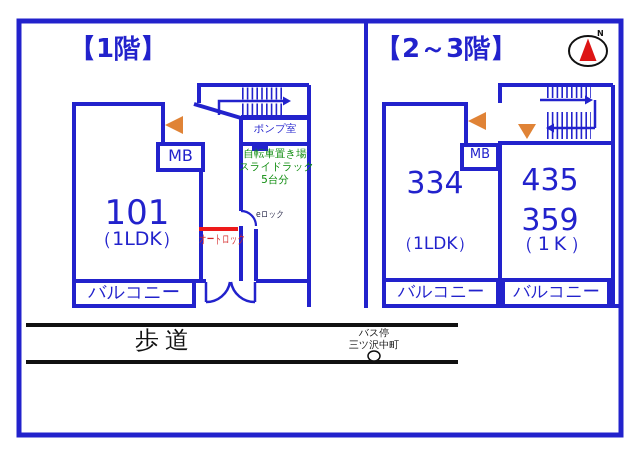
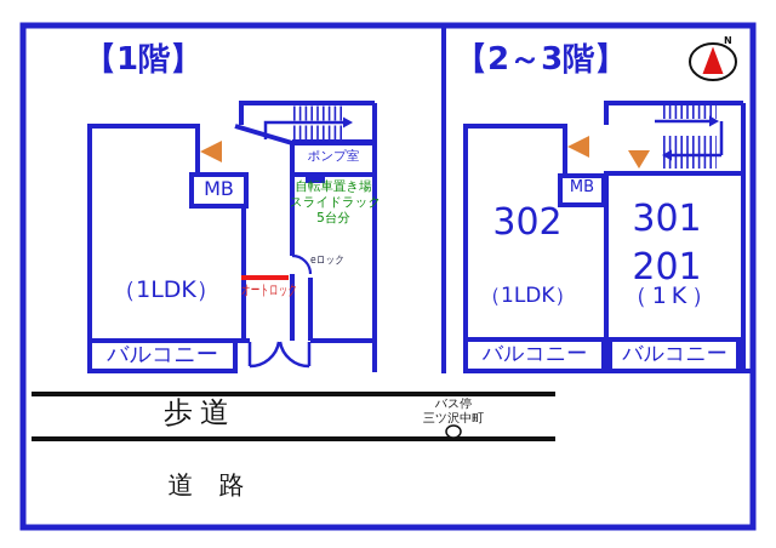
  【1階】
- 101
  （1LDK）
  バルコニー
  MB
  ポンプ室
  自転車置き場
  スライドラック
  5台分
  eロック
  オートロック
  【2～3階】
- 334
+ 302
  （1LDK）
- 435
+ 301
- 359
+ 201
  （1K）
  MB
  バルコニー
  バルコニー
  N
  歩道
+ 道 路
  バス停
  三ツ沢中町
